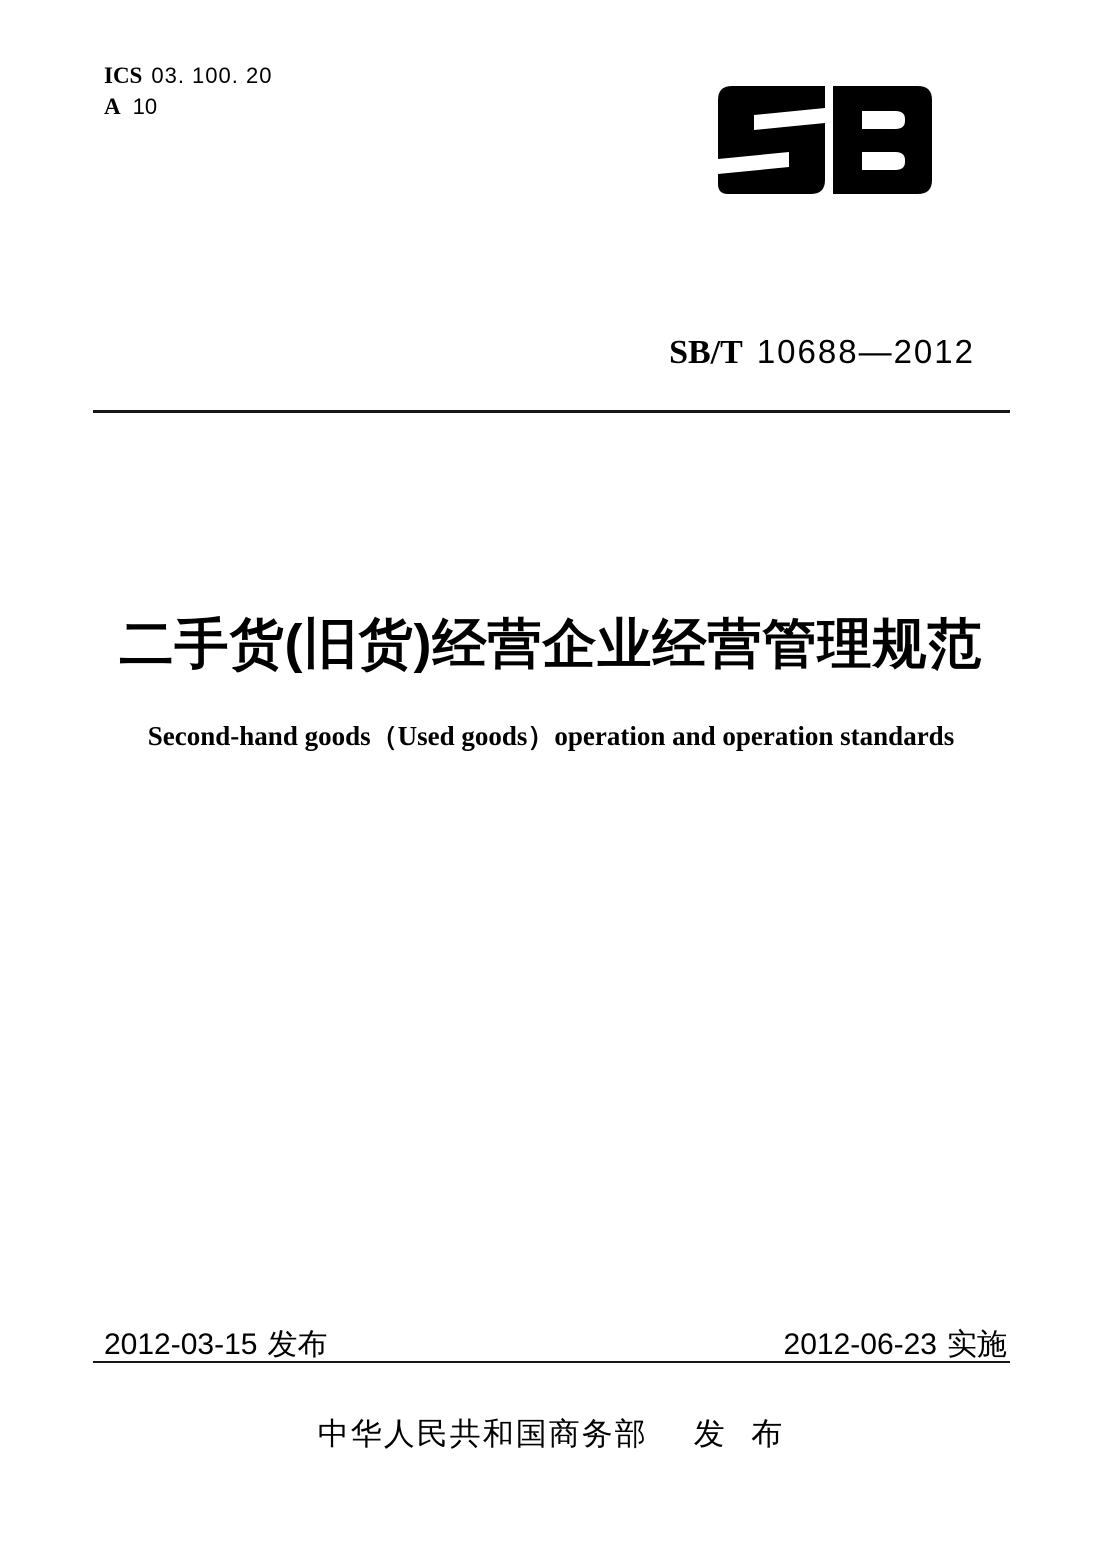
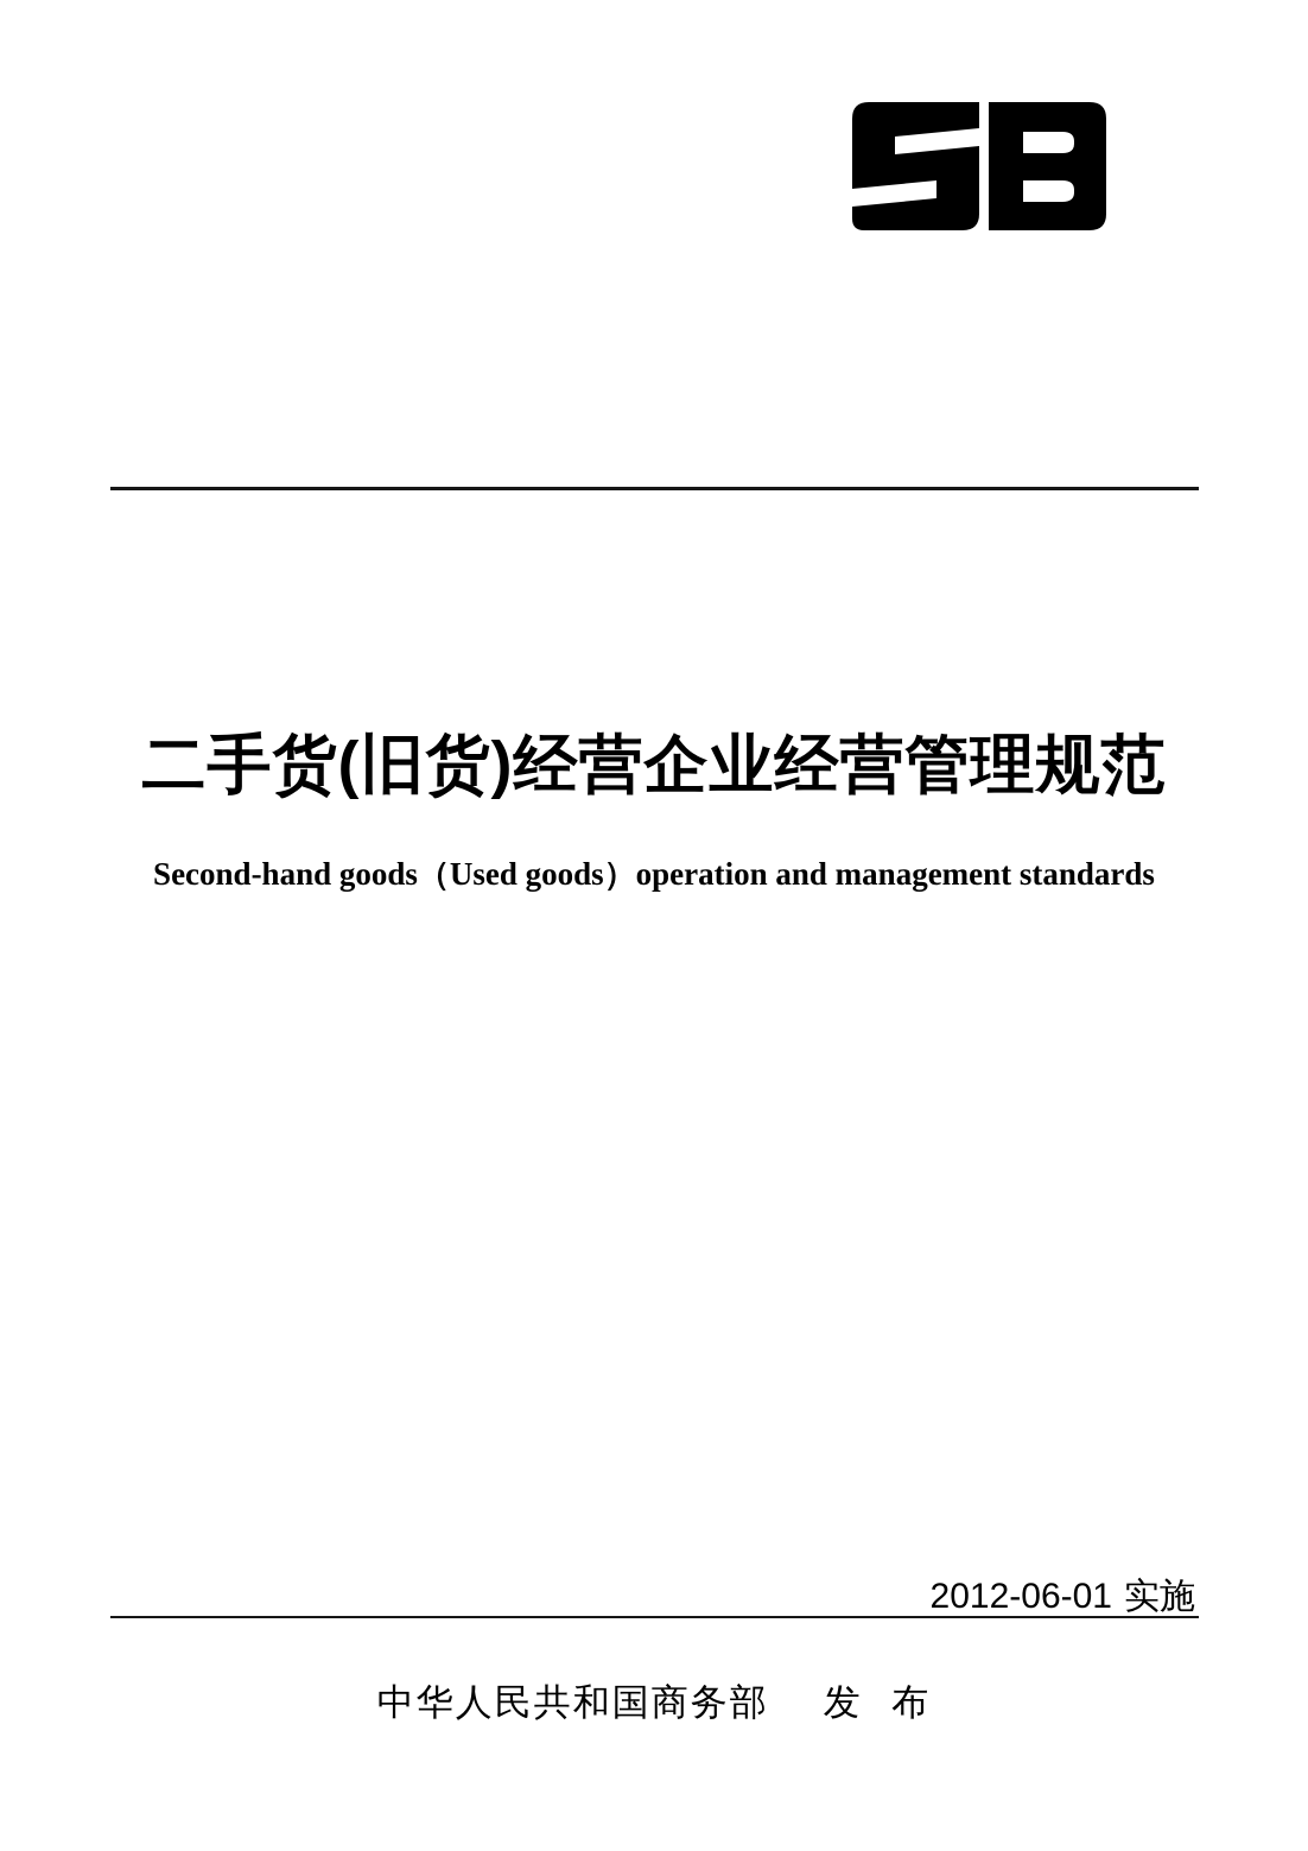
- ICS 03. 100. 20
- A 10
- SB/T 10688—2012
  二手货(旧货)经营企业经营管理规范
- Second-hand goods（Used goods）operation and operation standards
+ Second-hand goods（Used goods）operation and management standards
- 2012-03-15 发布
- 2012-06-23 实施
+ 2012-06-01 实施
  中华人民共和国商务部 发 布
